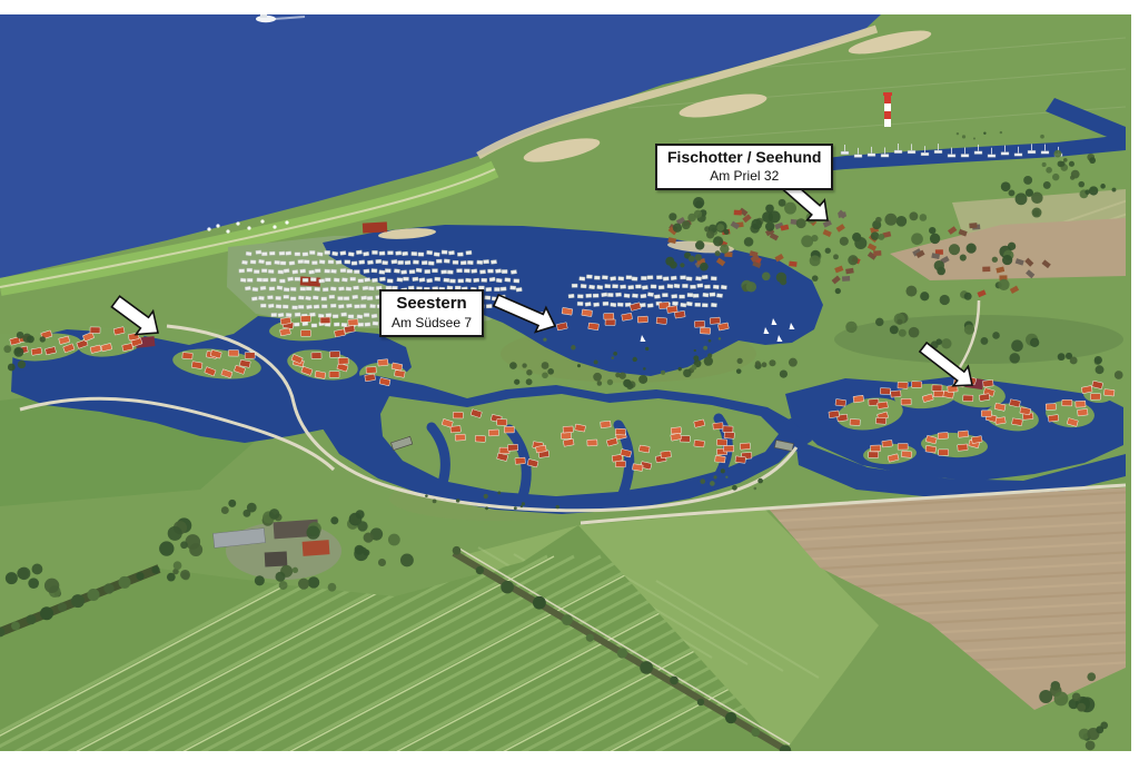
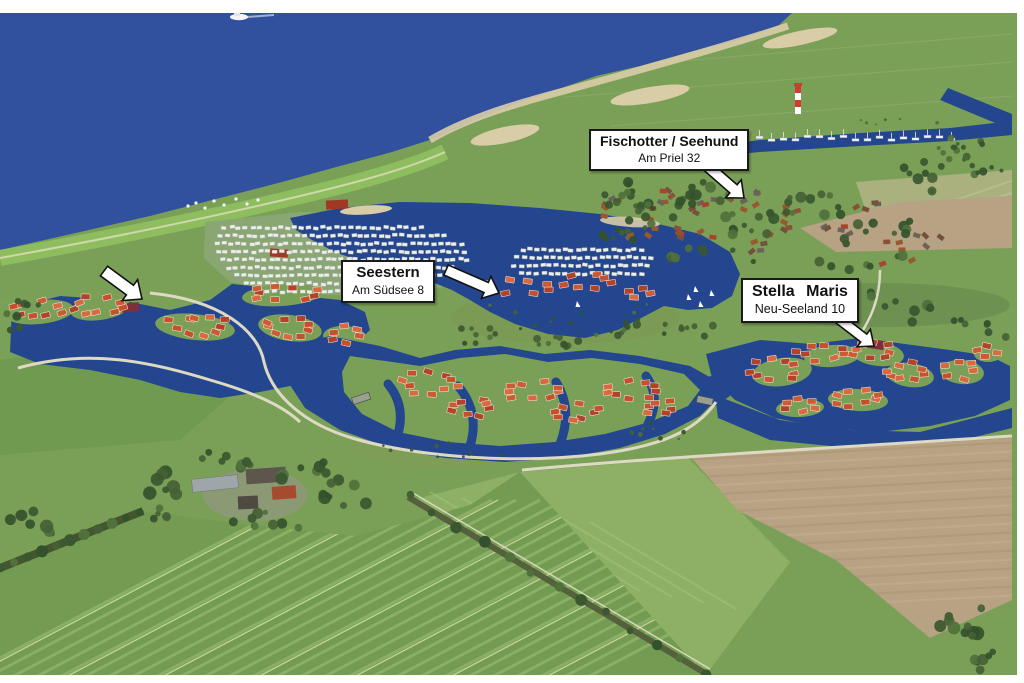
  Seestern
- Am Südsee 7
+ Am Südsee 8
  Fischotter / Seehund
  Am Priel 32
+ Stella Maris
+ Neu-Seeland 10
